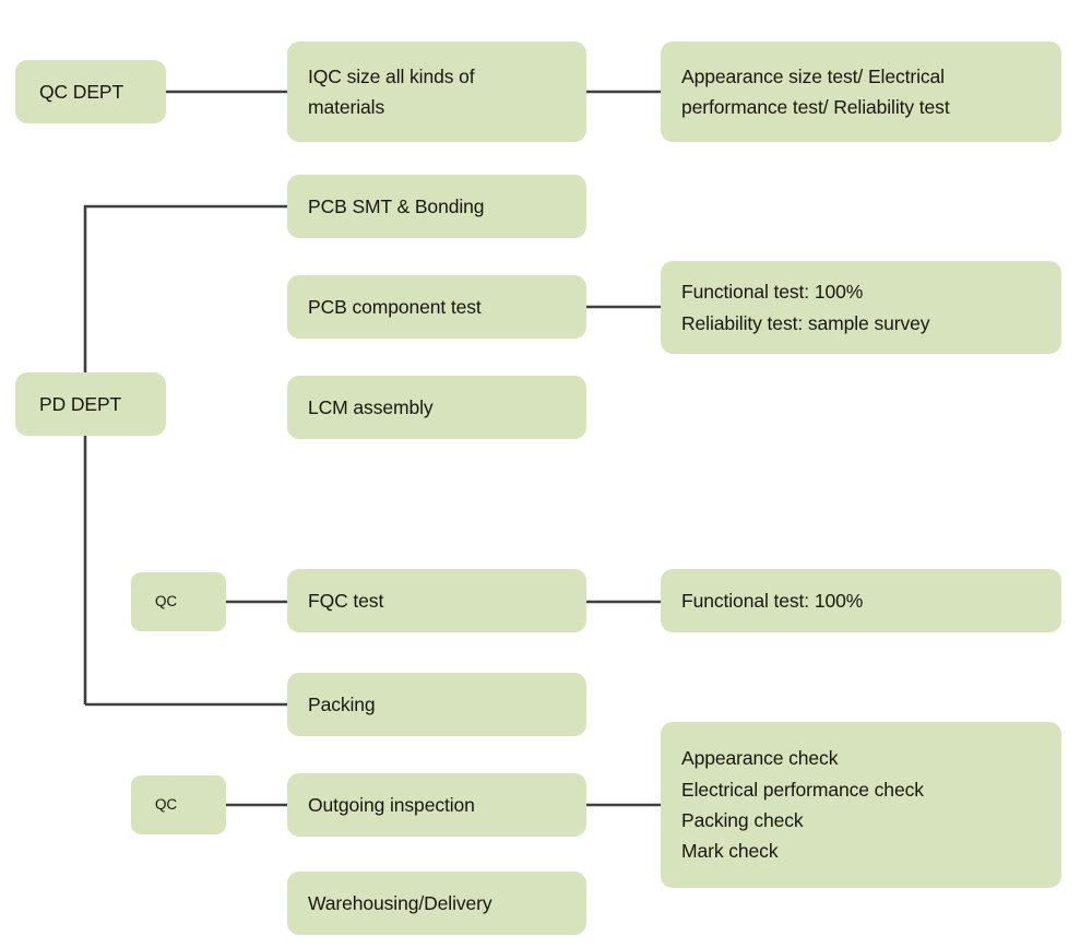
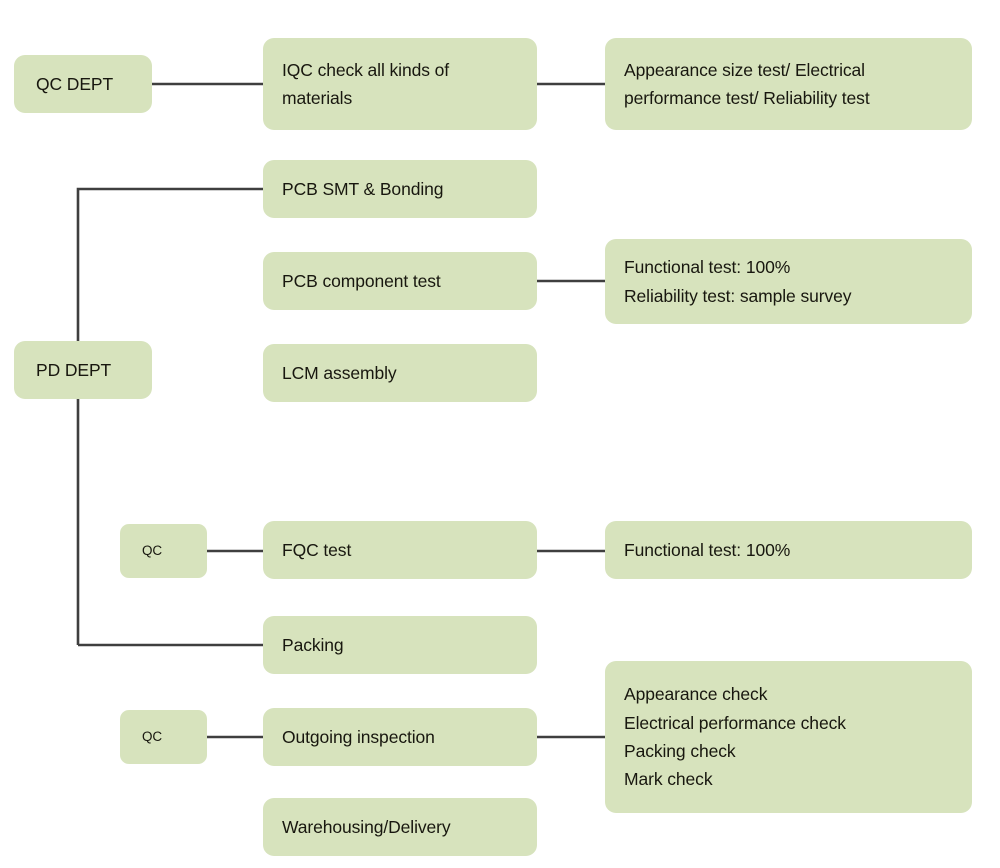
  QC DEPT
- IQC size all kinds of
+ IQC check all kinds of
  materials
  Appearance size test/ Electrical
  performance test/ Reliability test
  PCB SMT & Bonding
  PCB component test
  Functional test: 100%
  Reliability test: sample survey
  PD DEPT
  LCM assembly
  QC
  FQC test
  Functional test: 100%
  Packing
  QC
  Outgoing inspection
  Appearance check
  Electrical performance check
  Packing check
  Mark check
  Warehousing/Delivery
